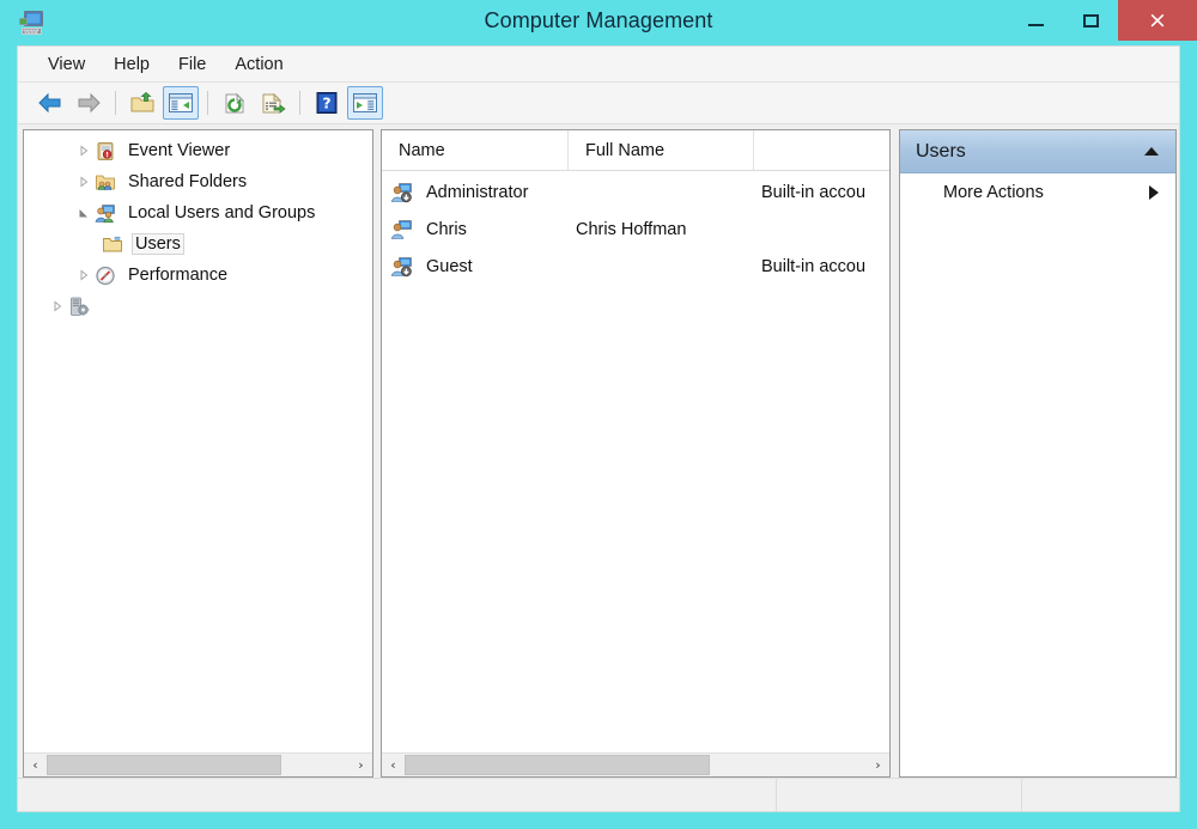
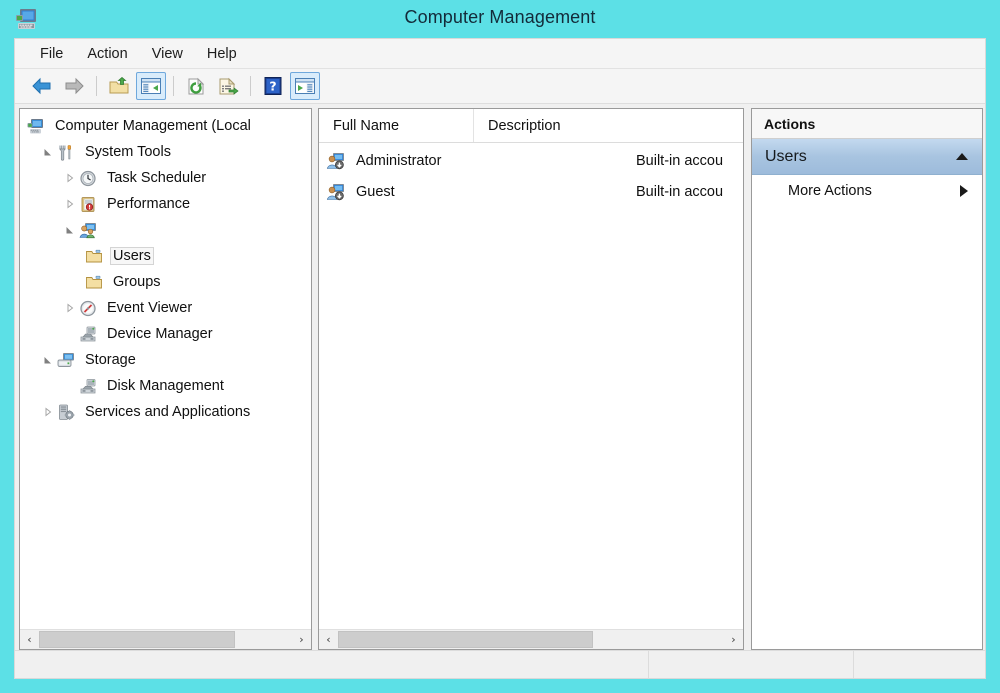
  Computer Management
- ×
- View
+ File
- Help
+ Action
- File
+ View
- Action
+ Help
  ?
+ Computer Management (Local
+ System Tools
+ Task Scheduler
- Event Viewer
+ Performance
- Shared Folders
- Local Users and Groups
  Users
+ Groups
- Performance
+ Event Viewer
+ Device Manager
+ Storage
+ Disk Management
+ Services and Applications
  ‹
  ›
- Name
  Full Name
+ Description
  Administrator
  Built-in accou
- Chris
- Chris Hoffman
  Guest
  Built-in accou
  ‹
  ›
+ Actions
  Users
  More Actions
